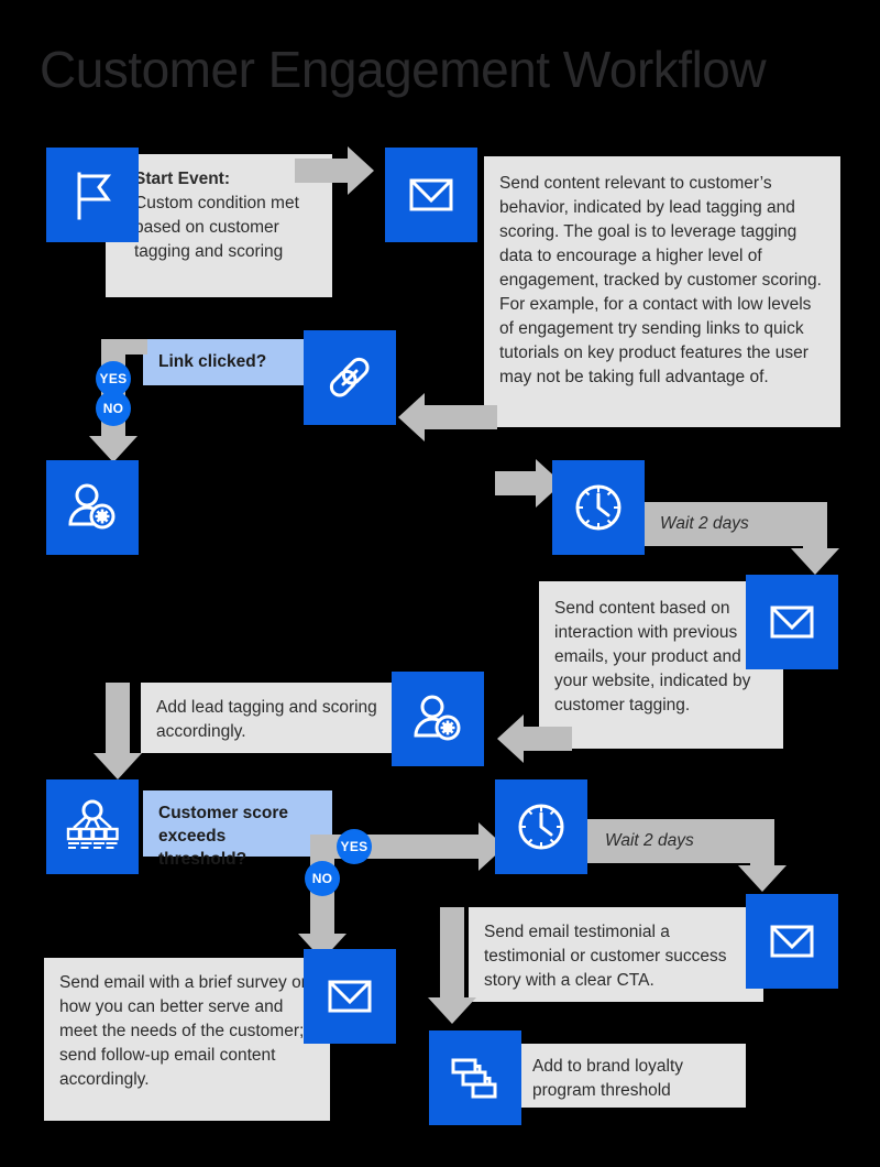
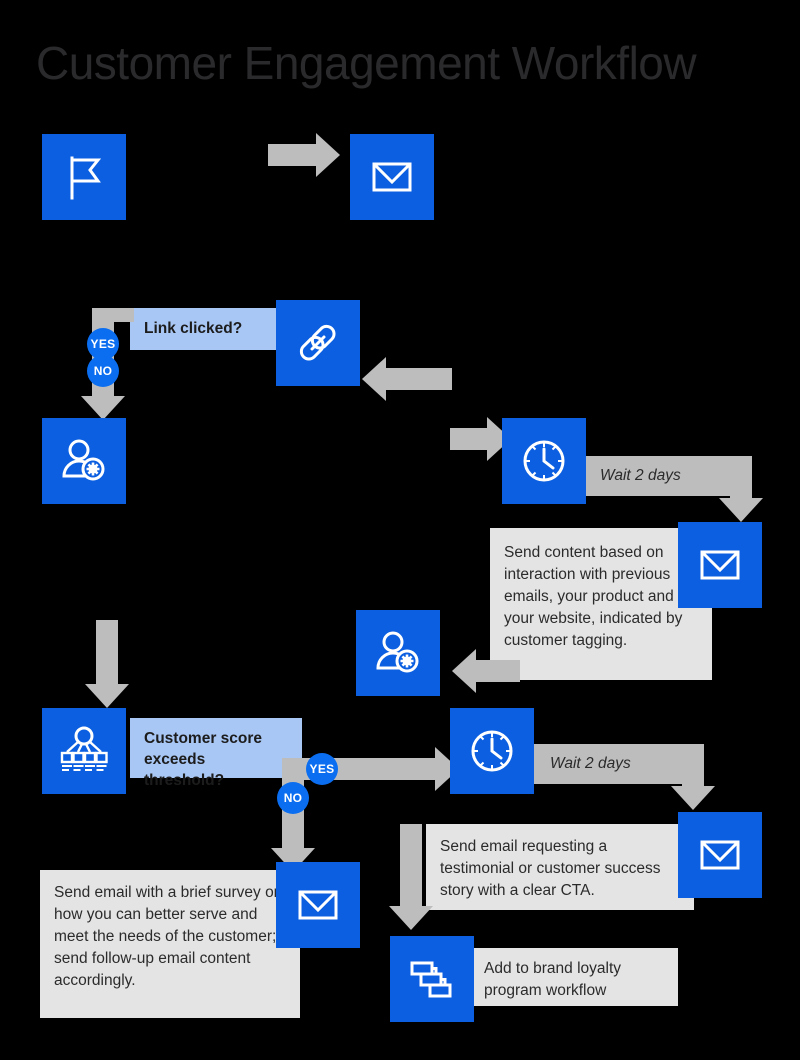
  Customer Engagement Workflow
- Start Event:
- Custom condition met based on customer tagging and scoring
- Send content relevant to customer’s behavior, indicated by lead tagging and scoring. The goal is to leverage tagging data to encourage a higher level of engagement, tracked by customer scoring. For example, for a contact with low levels of engagement try sending links to quick tutorials on key product features the user may not be taking full advantage of.
  Link clicked?
  YES
  NO
  Wait 2 days
  Send content based on interaction with previous emails, your product and your website, indicated by customer tagging.
- Add lead tagging and scoring accordingly.
  Customer score exceeds threshold?
  YES
  NO
  Wait 2 days
- Send email testimonial a testimonial or customer success story with a clear CTA.
+ Send email requesting a testimonial or customer success story with a clear CTA.
  Send email with a brief survey o how you can better serve and meet the needs of the customer; send follow-up email content accordingly.
- Add to brand loyalty program threshold
+ Add to brand loyalty program workflow
